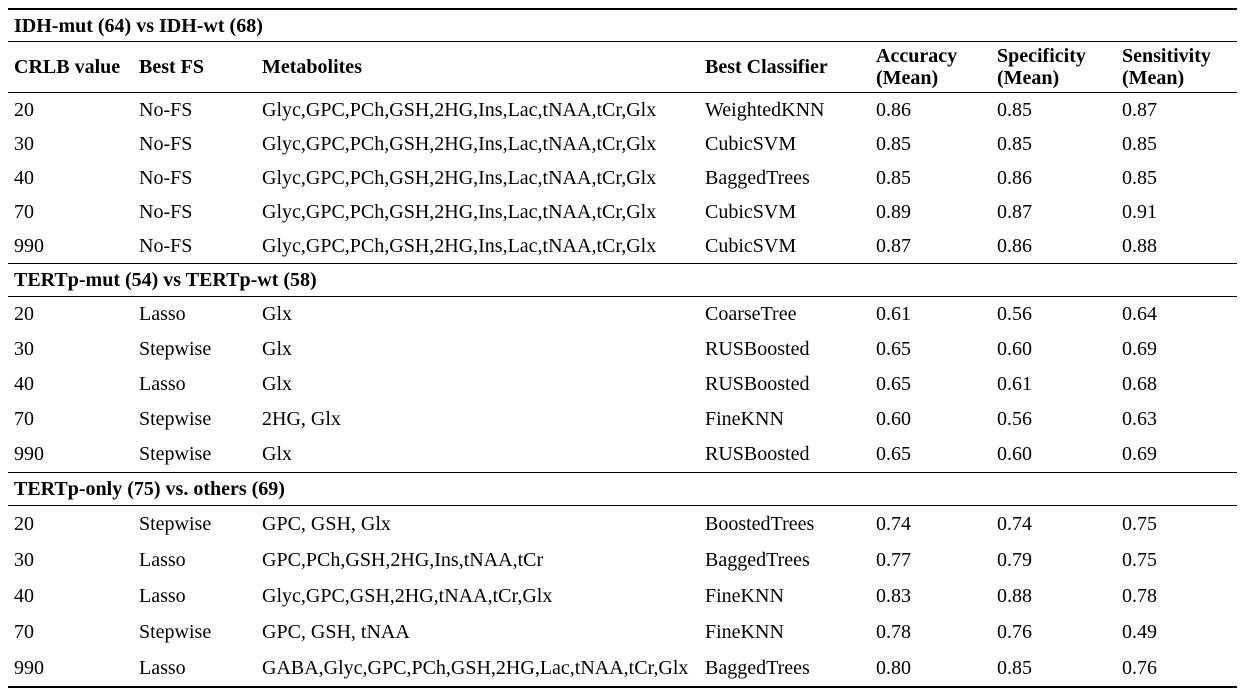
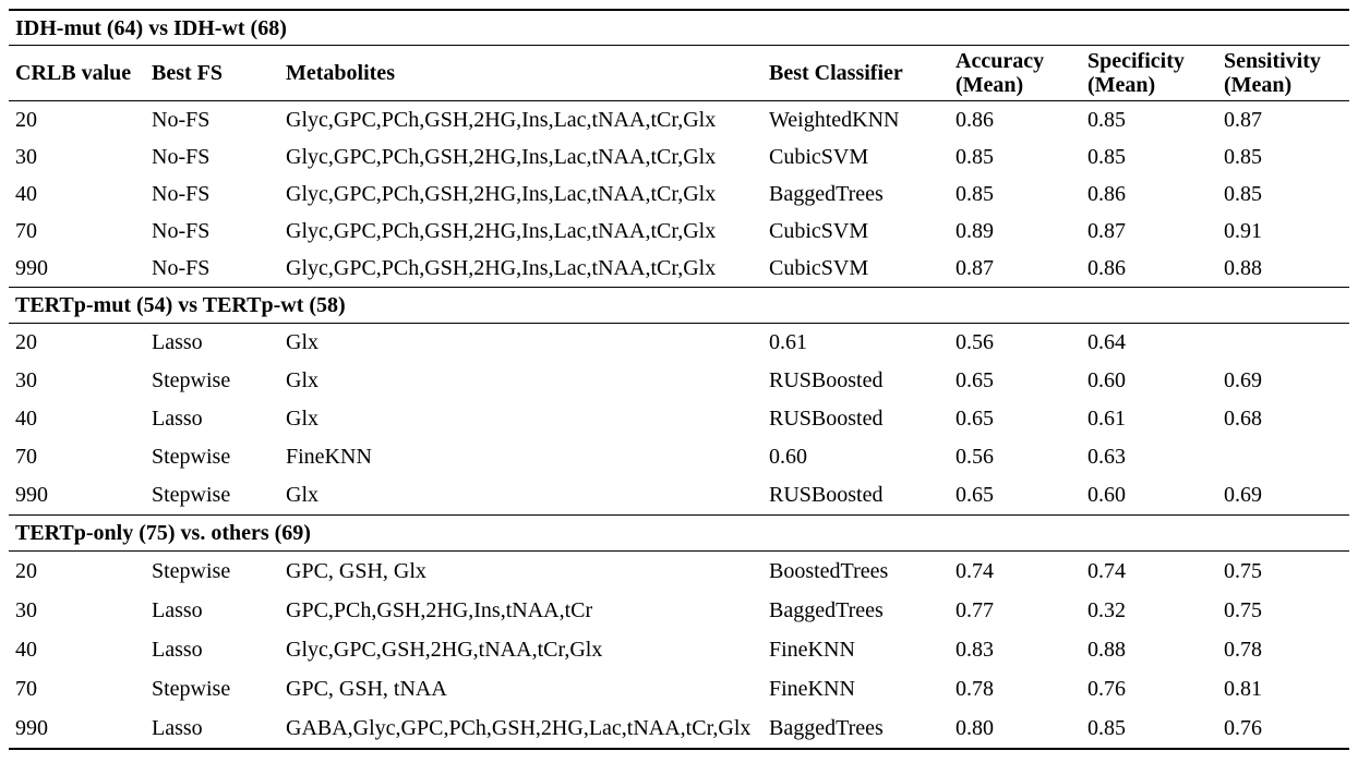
  IDH-mut (64) vs IDH-wt (68)
  CRLB value
  Best FS
  Metabolites
  Best Classifier
  Accuracy (Mean)
  Specificity (Mean)
  Sensitivity (Mean)
  20
  No-FS
  Glyc,GPC,PCh,GSH,2HG,Ins,Lac,tNAA,tCr,Glx
  WeightedKNN
  0.86
  0.85
  0.87
  30
  No-FS
  Glyc,GPC,PCh,GSH,2HG,Ins,Lac,tNAA,tCr,Glx
  CubicSVM
  0.85
  0.85
  0.85
  40
  No-FS
  Glyc,GPC,PCh,GSH,2HG,Ins,Lac,tNAA,tCr,Glx
  BaggedTrees
  0.85
  0.86
  0.85
  70
  No-FS
  Glyc,GPC,PCh,GSH,2HG,Ins,Lac,tNAA,tCr,Glx
  CubicSVM
  0.89
  0.87
  0.91
  990
  No-FS
  Glyc,GPC,PCh,GSH,2HG,Ins,Lac,tNAA,tCr,Glx
  CubicSVM
  0.87
  0.86
  0.88
  TERTp-mut (54) vs TERTp-wt (58)
  20
  Lasso
  Glx
- CoarseTree
  0.61
  0.56
  0.64
  30
  Stepwise
  Glx
  RUSBoosted
  0.65
  0.60
  0.69
  40
  Lasso
  Glx
  RUSBoosted
  0.65
  0.61
  0.68
  70
  Stepwise
- 2HG, Glx
  FineKNN
  0.60
  0.56
  0.63
  990
  Stepwise
  Glx
  RUSBoosted
  0.65
  0.60
  0.69
  TERTp-only (75) vs. others (69)
  20
  Stepwise
  GPC, GSH, Glx
  BoostedTrees
  0.74
  0.74
  0.75
  30
  Lasso
  GPC,PCh,GSH,2HG,Ins,tNAA,tCr
  BaggedTrees
  0.77
- 0.79
+ 0.32
  0.75
  40
  Lasso
  Glyc,GPC,GSH,2HG,tNAA,tCr,Glx
  FineKNN
  0.83
  0.88
  0.78
  70
  Stepwise
  GPC, GSH, tNAA
  FineKNN
  0.78
  0.76
- 0.49
+ 0.81
  990
  Lasso
  GABA,Glyc,GPC,PCh,GSH,2HG,Lac,tNAA,tCr,Glx
  BaggedTrees
  0.80
  0.85
  0.76
